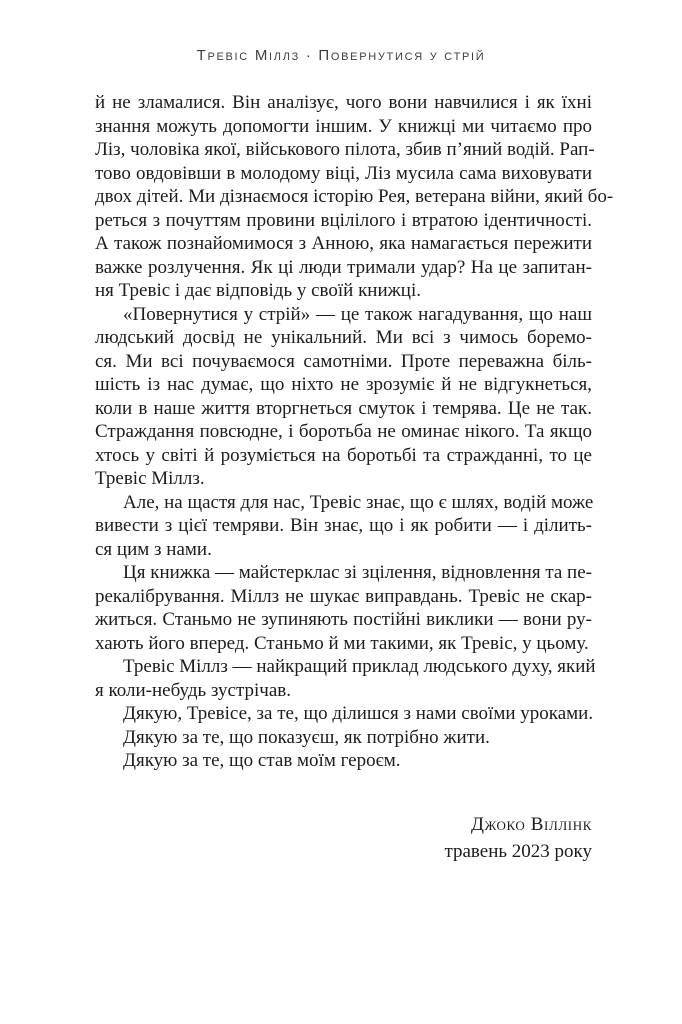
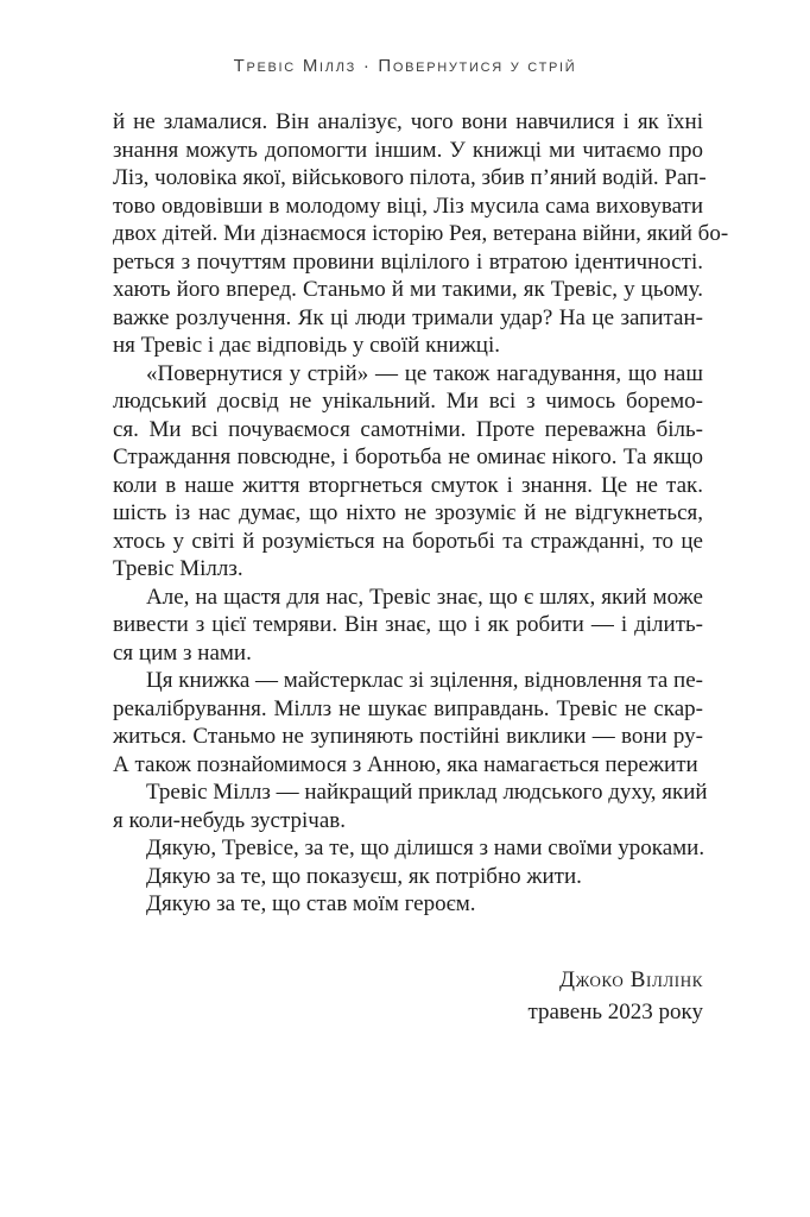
  Тревіс Міллз · Повернутися у стрій
  й не зламалися. Він аналізує, чого вони навчилися і як їхні
  знання можуть допомогти іншим. У книжці ми читаємо про
  Ліз, чоловіка якої, військового пілота, збив п’яний водій. Рап-
  тово овдовівши в молодому віці, Ліз мусила сама виховувати
  двох дітей. Ми дізнаємося історію Рея, ветерана війни, який бо-
  реться з почуттям провини вцілілого і втратою ідентичності.
- А також познайомимося з Анною, яка намагається пережити
+ хають його вперед. Станьмо й ми такими, як Тревіс, у цьому.
  важке розлучення. Як ці люди тримали удар? На це запитан-
  ня Тревіс і дає відповідь у своїй книжці.
  «Повернутися у стрій» — це також нагадування, що наш
  людський досвід не унікальний. Ми всі з чимось боремо-
  ся. Ми всі почуваємося самотніми. Проте переважна біль-
- шість із нас думає, що ніхто не зрозуміє й не відгукнеться,
+ Страждання повсюдне, і боротьба не оминає нікого. Та якщо
- коли в наше життя вторгнеться смуток і темрява. Це не так.
+ коли в наше життя вторгнеться смуток і знання. Це не так.
- Страждання повсюдне, і боротьба не оминає нікого. Та якщо
+ шість із нас думає, що ніхто не зрозуміє й не відгукнеться,
  хтось у світі й розуміється на боротьбі та стражданні, то це
  Тревіс Міллз.
- Але, на щастя для нас, Тревіс знає, що є шлях, водій може
+ Але, на щастя для нас, Тревіс знає, що є шлях, який може
  вивести з цієї темряви. Він знає, що і як робити — і ділить-
  ся цим з нами.
  Ця книжка — майстерклас зі зцілення, відновлення та пе-
  рекалібрування. Міллз не шукає виправдань. Тревіс не скар-
  житься. Станьмо не зупиняють постійні виклики — вони ру-
- хають його вперед. Станьмо й ми такими, як Тревіс, у цьому.
+ А також познайомимося з Анною, яка намагається пережити
  Тревіс Міллз — найкращий приклад людського духу, який
  я коли-небудь зустрічав.
  Дякую, Тревісе, за те, що ділишся з нами своїми уроками.
  Дякую за те, що показуєш, як потрібно жити.
  Дякую за те, що став моїм героєм.
  Джоко Віллінк
  травень 2023 року
